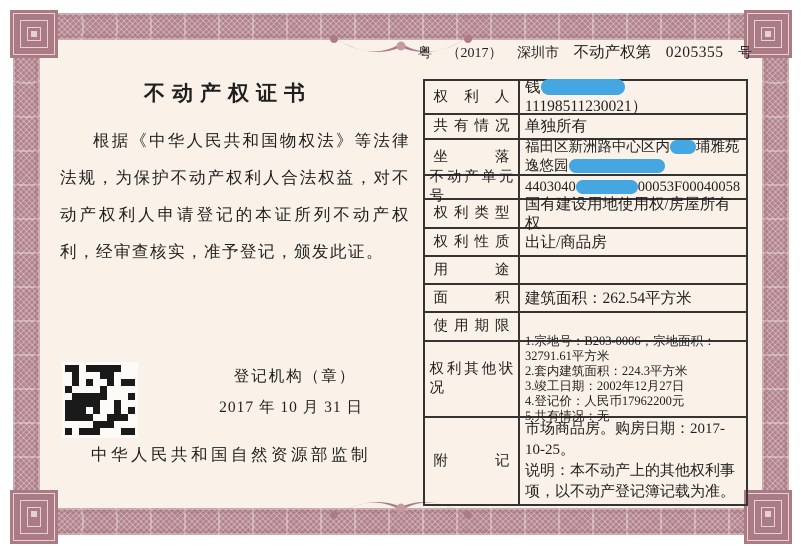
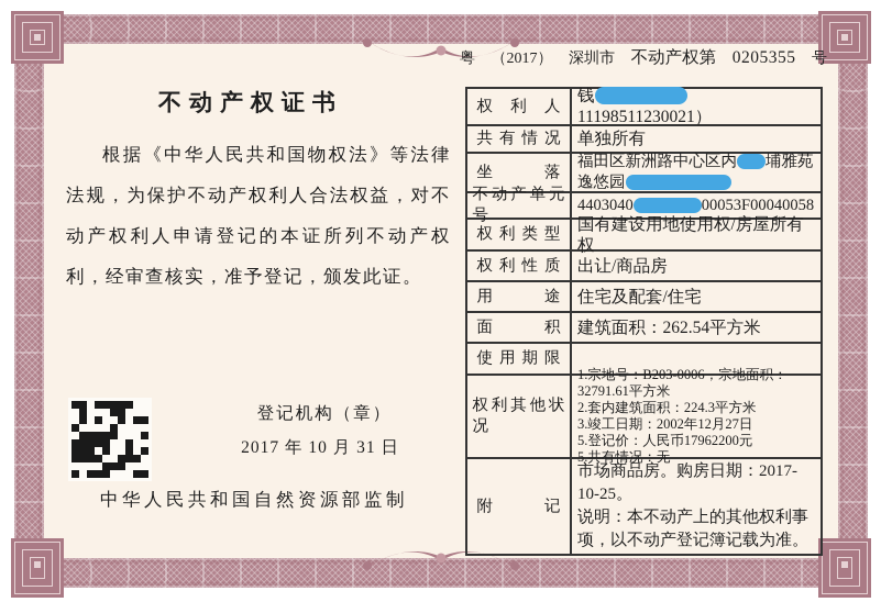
  不动产权证书
  根据《中华人民共和国物权法》等法律法规，为保护不动产权利人合法权益，对不动产权利人申请登记的本证所列不动产权利，经审查核实，准予登记，颁发此证。
  登记机构（章）
  2017 年 10 月 31 日
  中华人民共和国自然资源部监制
  粤
  （2017）
  深圳市
  不动产权第
  0205355
  号
  权利人
  钱11198511230021）
  共有情况
  单独所有
  坐落
  福田区新洲路中心区内 埔雅苑逸悠园
  不动产单元号
  4403040 00053F00040058
  权利类型
  国有建设用地使用权/房屋所有权
  权利性质
  出让/商品房
  用途
+ 住宅及配套/住宅
  面积
  建筑面积：262.54平方米
  使用期限
  权利其他状况
  1.宗地号：B203-0006，宗地面积：32791.61平方米
  2.套内建筑面积：224.3平方米
  3.竣工日期：2002年12月27日
- 4.登记价：人民币17962200元
+ 5.登记价：人民币17962200元
  5.共有情况：无
  附记
  市场商品房。购房日期：2017-10-25。
  说明：本不动产上的其他权利事项，以不动产登记簿记载为准。
